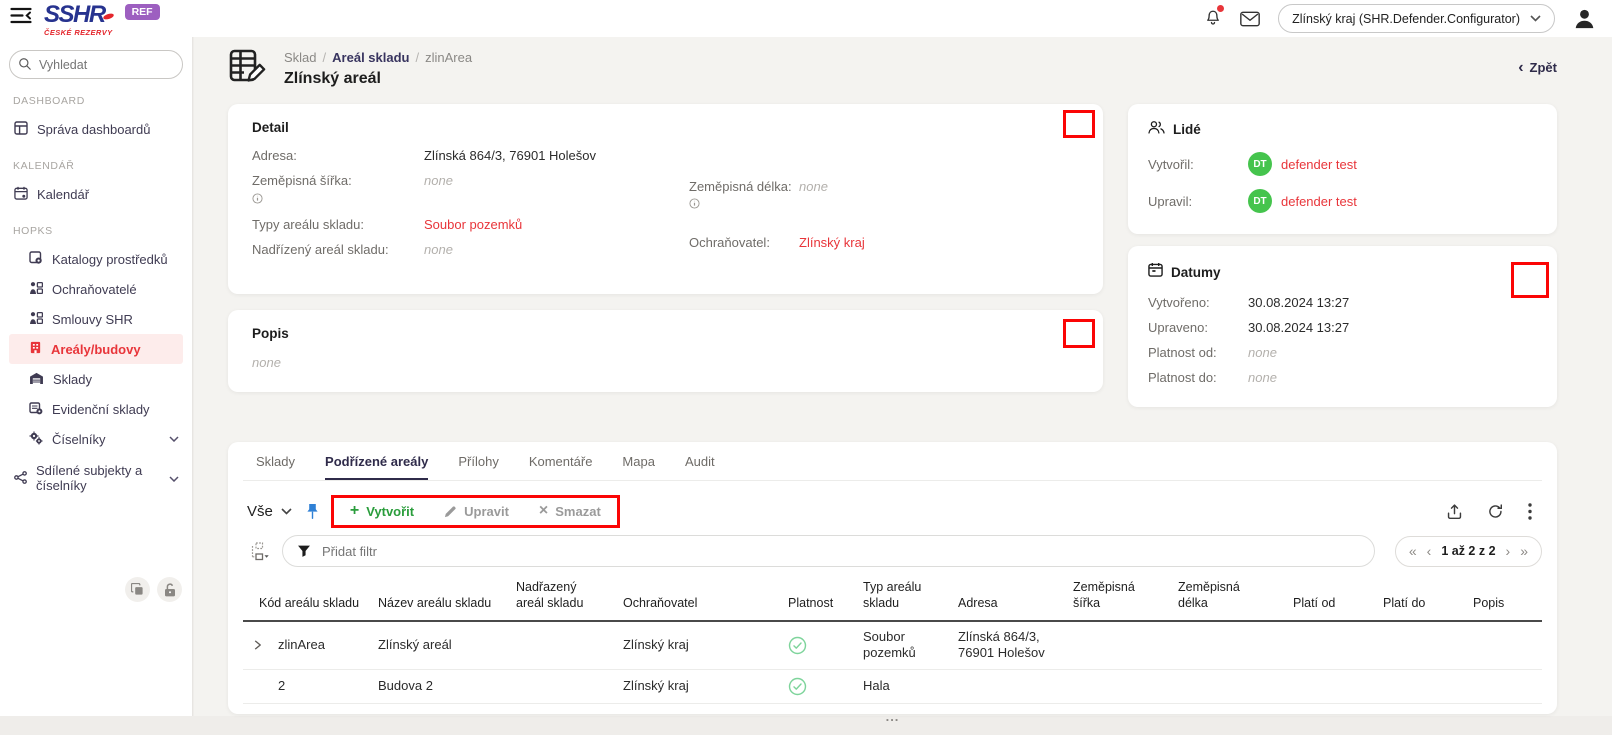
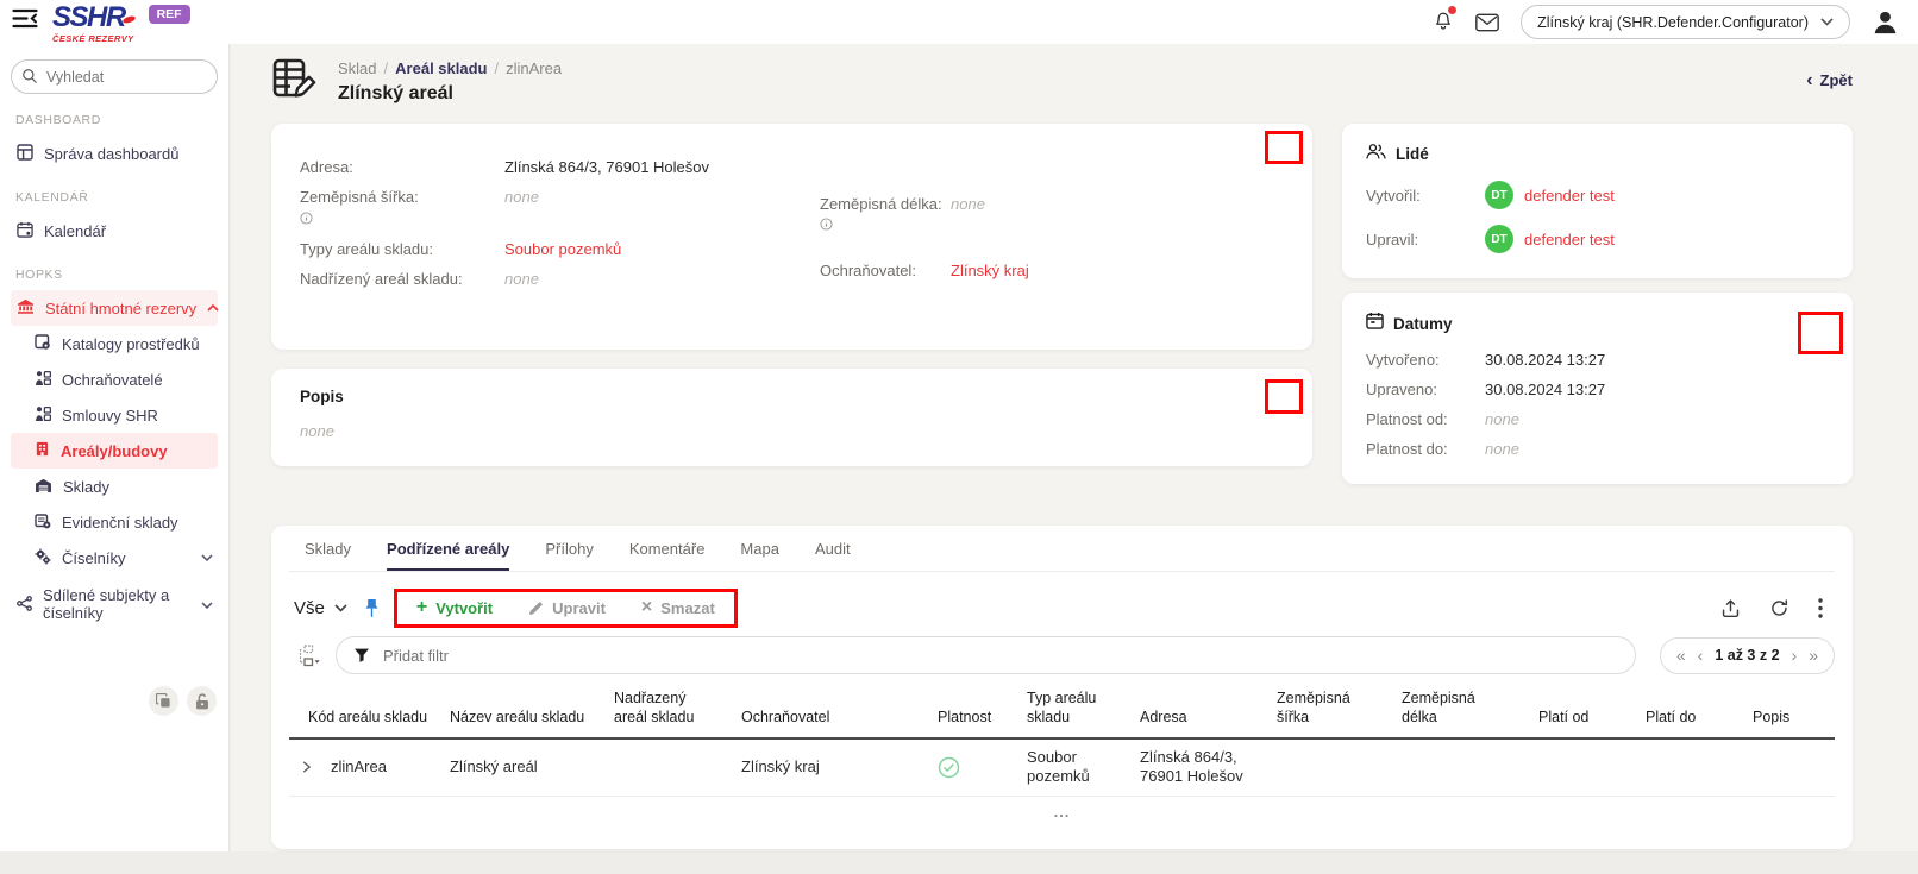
  SSHR
  ČESKÉ REZERVY
  REF
  Zlínský kraj (SHR.Defender.Configurator)
  Vyhledat
  DASHBOARD
  Správa dashboardů
  KALENDÁŘ
  Kalendář
  HOPKS
+ Státní hmotné rezervy
  Katalogy prostředků
  Ochraňovatelé
  Smlouvy SHR
  Areály/budovy
  Sklady
  Evidenční sklady
  Číselníky
  Sdílené subjekty a číselníky
  Sklad / Areál skladu / zlinArea
  Zlínský areál
  ‹
  Zpět
- Detail
  Adresa:
  Zlínská 864/3, 76901 Holešov
  Zeměpisná šířka:
  none
  Typy areálu skladu:
  Soubor pozemků
  Nadřízený areál skladu:
  none
  Zeměpisná délka:
  none
  Ochraňovatel:
  Zlínský kraj
  Popis
  none
  Lidé
  Vytvořil:
  DT
  defender test
  Upravil:
  DT
  defender test
  Datumy
  Vytvořeno:
  30.08.2024 13:27
  Upraveno:
  30.08.2024 13:27
  Platnost od:
  none
  Platnost do:
  none
  Sklady
  Podřízené areály
  Přílohy
  Komentáře
  Mapa
  Audit
  Vše
  +
  Vytvořit
  Upravit
  ×
  Smazat
  Přidat filtr
  «
  ‹
- 1 až 2 z 2
+ 1 až 3 z 2
  ›
  »
  Kód areálu skladu	Název areálu skladu	Nadřazený areál skladu	Ochraňovatel	Platnost	Typ areálu skladu	Adresa	Zeměpisná šířka	Zeměpisná délka	Platí od	Platí do	Popis
  zlinArea	Zlínský areál		Zlínský kraj		Soubor pozemků	Zlínská 864/3, 76901 Holešov
- 2	Budova 2		Zlínský kraj		Hala
  ...
